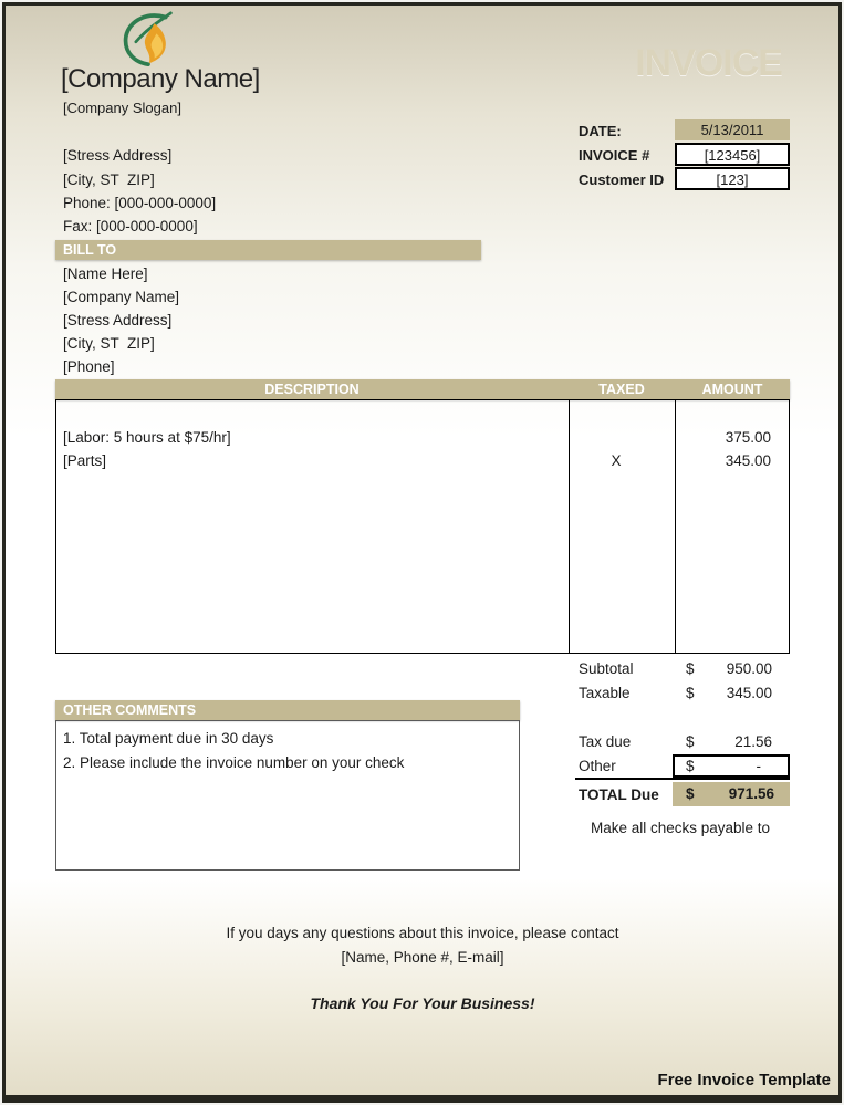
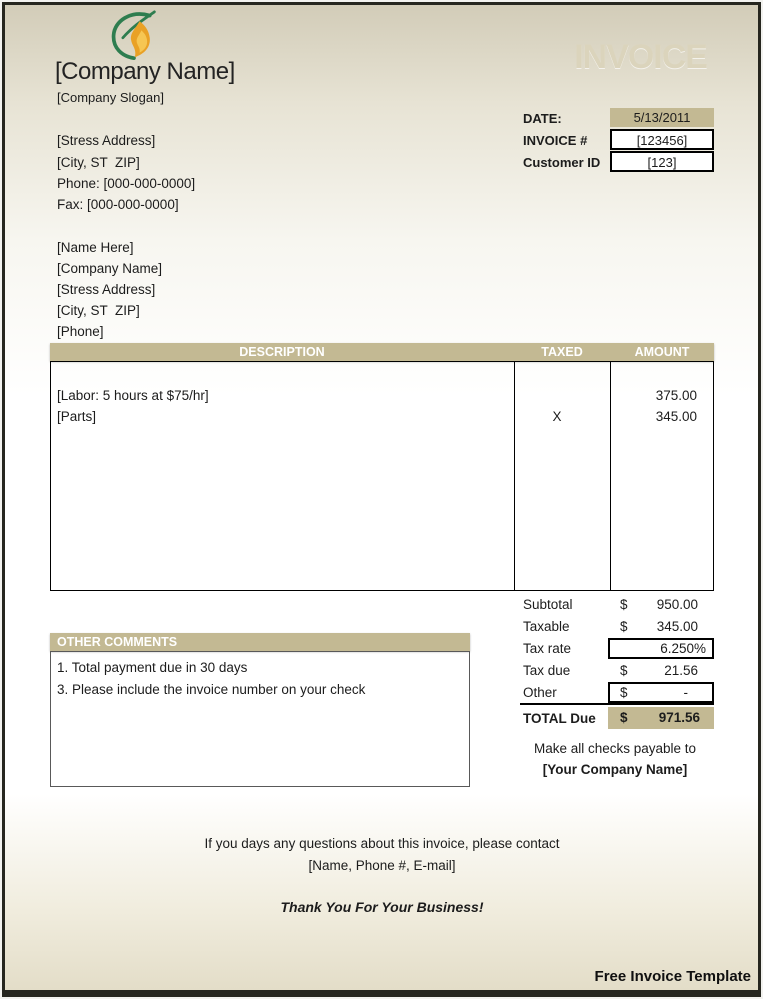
  [Company Name]
  [Company Slogan]
  [Stress Address]
  [City, ST ZIP]
  Phone: [000-000-0000]
  Fax: [000-000-0000]
  INVOICE
  DATE:
  5/13/2011
  INVOICE #
  [123456]
  Customer ID
  [123]
- BILL TO
  [Name Here]
  [Company Name]
  [Stress Address]
  [City, ST ZIP]
  [Phone]
  DESCRIPTION
  TAXED
  AMOUNT
  [Labor: 5 hours at $75/hr]
  375.00
  [Parts]
  X
  345.00
  Subtotal
  $
  950.00
  Taxable
  $
  345.00
+ Tax rate
+ 6.250%
  Tax due
  $
  21.56
  Other
  $
  -
  TOTAL Due
  $
  971.56
  OTHER COMMENTS
  1. Total payment due in 30 days
- 2. Please include the invoice number on your check
+ 3. Please include the invoice number on your check
  Make all checks payable to
+ [Your Company Name]
  If you days any questions about this invoice, please contact
  [Name, Phone #, E-mail]
  Thank You For Your Business!
  Free Invoice Template
